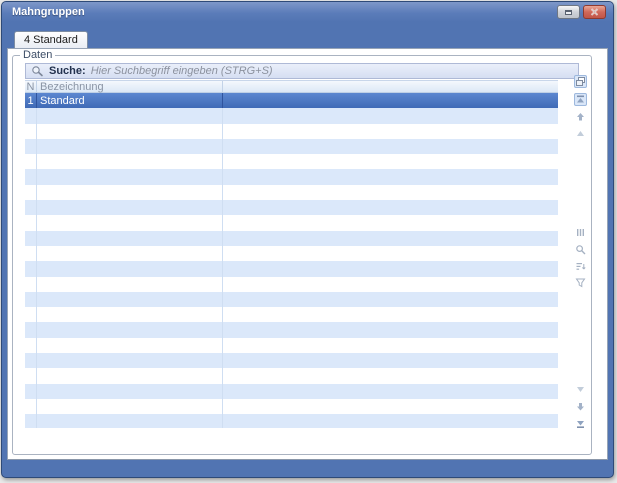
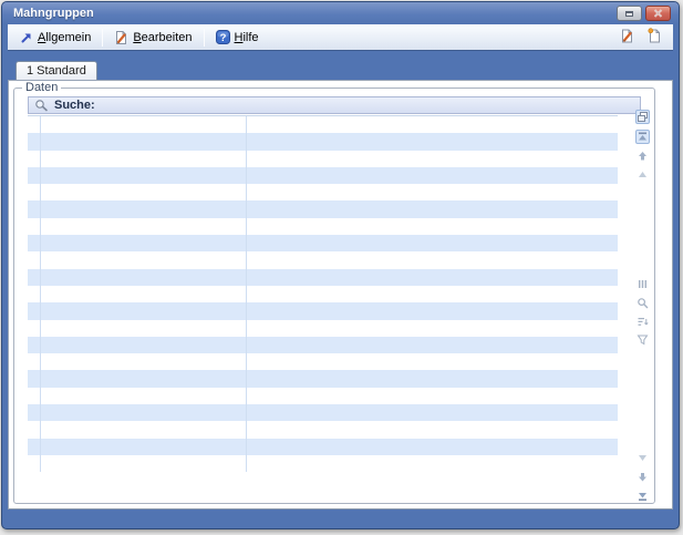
  Mahngruppen
+ Allgemein
+ Bearbeiten
+ ?
+ Hilfe
- 4 Standard
+ 1 Standard
  Daten
  Suche:
- Hier Suchbegriff eingeben (STRG+S)
- N
- Bezeichnung
- 1
- Standard
